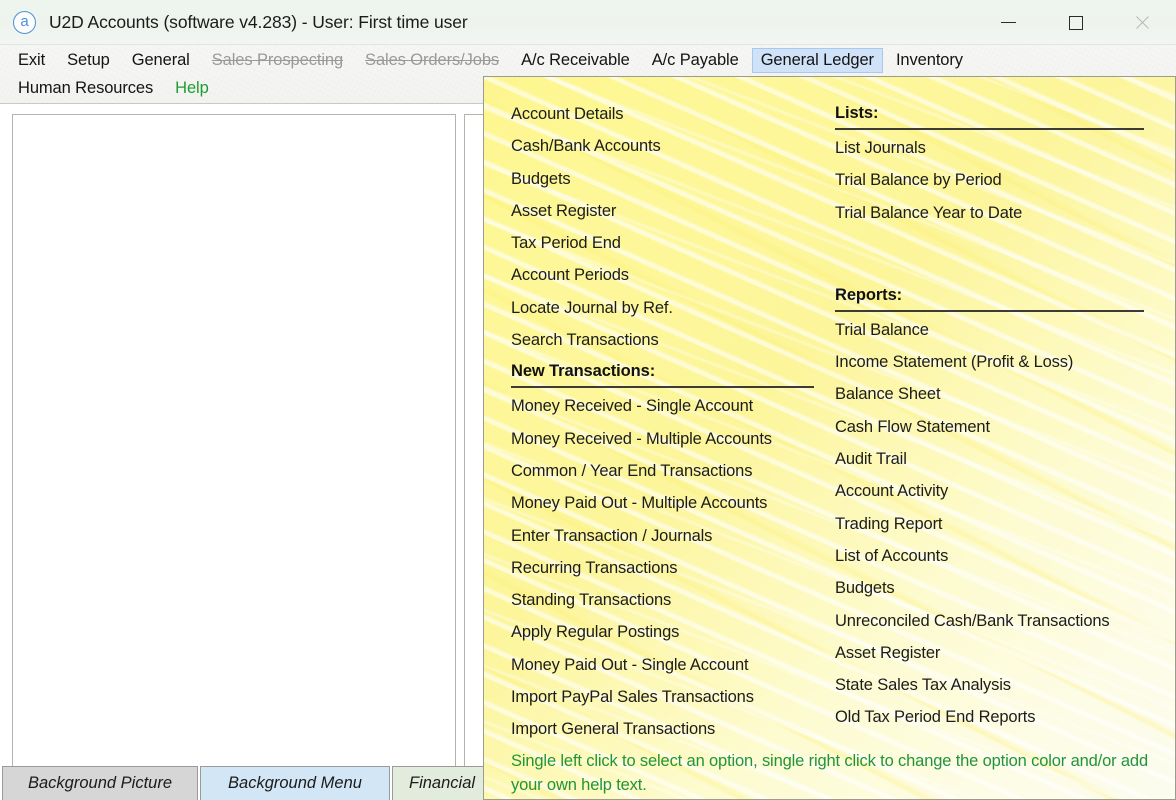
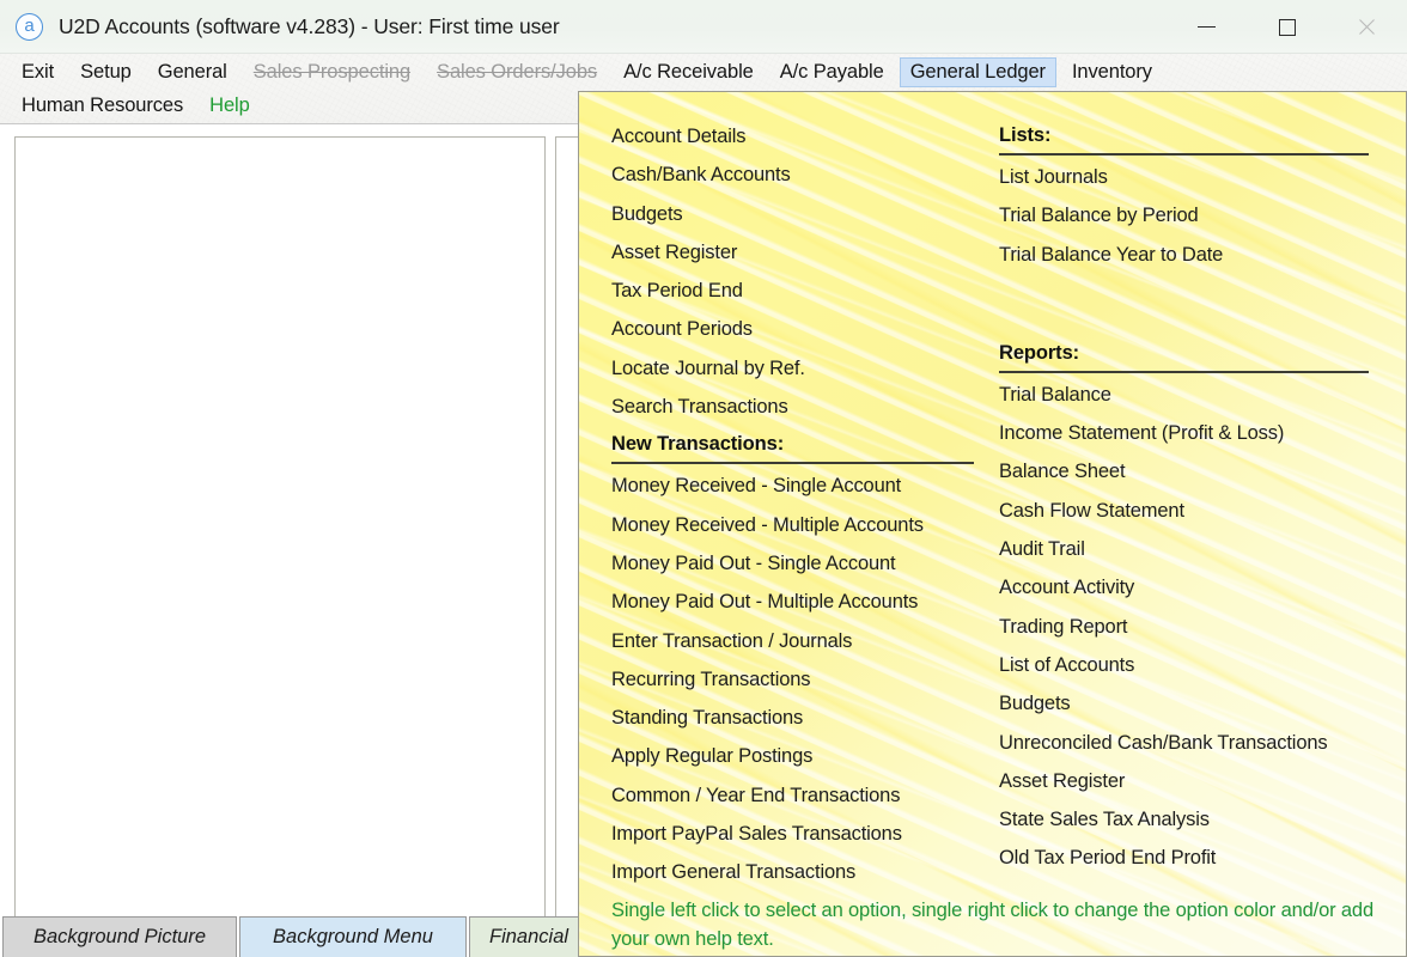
  a
  U2D Accounts (software v4.283) - User: First time user
  Exit
  Setup
  General
  Sales Prospecting
  Sales Orders/Jobs
  A/c Receivable
  A/c Payable
  General Ledger
  Inventory
  Human Resources
  Help
  Background Picture
  Background Menu
  Financial
  Account Details
  Cash/Bank Accounts
  Budgets
  Asset Register
  Tax Period End
  Account Periods
  Locate Journal by Ref.
  Search Transactions
  New Transactions:
  Money Received - Single Account
  Money Received - Multiple Accounts
- Common / Year End Transactions
+ Money Paid Out - Single Account
  Money Paid Out - Multiple Accounts
  Enter Transaction / Journals
  Recurring Transactions
  Standing Transactions
  Apply Regular Postings
- Money Paid Out - Single Account
+ Common / Year End Transactions
  Import PayPal Sales Transactions
  Import General Transactions
  Lists:
  List Journals
  Trial Balance by Period
  Trial Balance Year to Date
  Reports:
  Trial Balance
  Income Statement (Profit & Loss)
  Balance Sheet
  Cash Flow Statement
  Audit Trail
  Account Activity
  Trading Report
  List of Accounts
  Budgets
  Unreconciled Cash/Bank Transactions
  Asset Register
  State Sales Tax Analysis
- Old Tax Period End Reports
+ Old Tax Period End Profit
  Single left click to select an option, single right click to change the option color and/or add your own help text.
